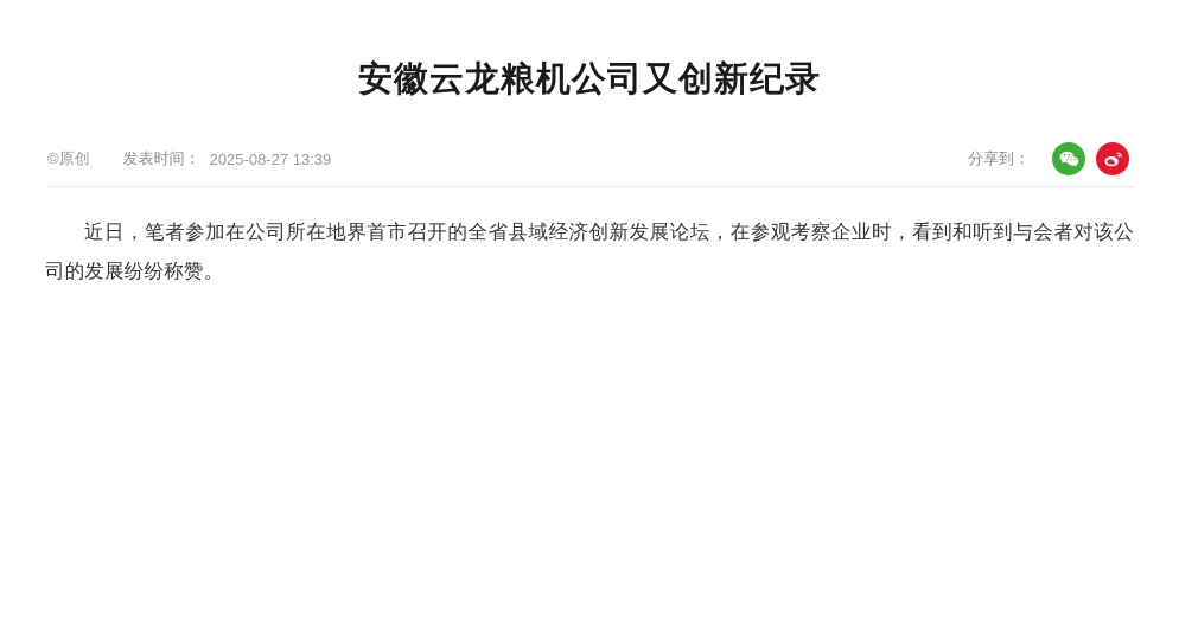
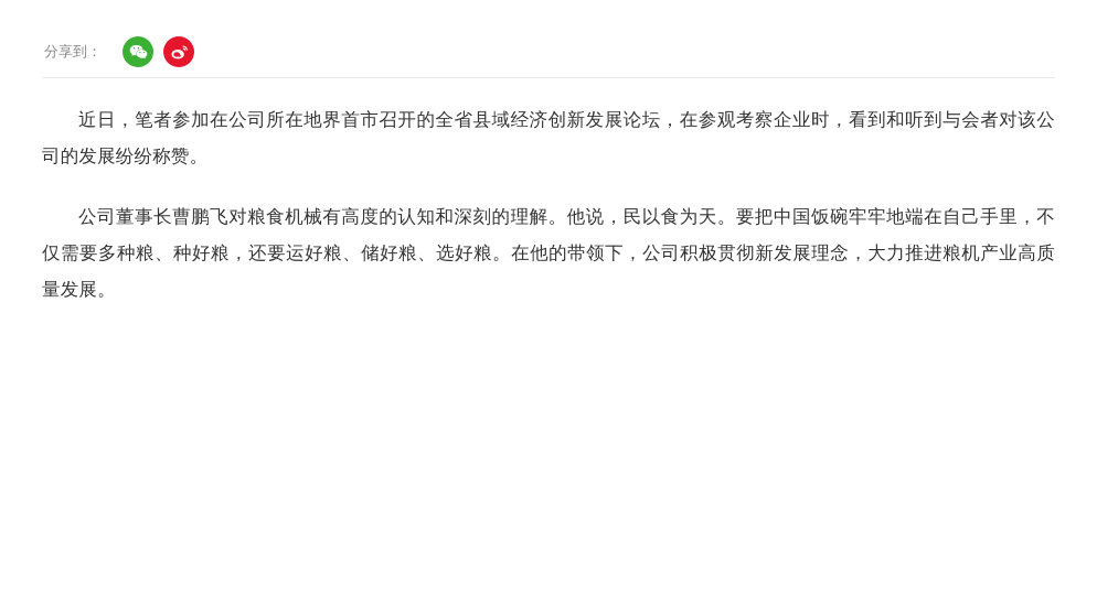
- 安徽云龙粮机公司又创新纪录
- ©原创
- 发表时间：
- 2025-08-27 13:39
  分享到：
  近日，笔者参加在公司所在地界首市召开的全省县域经济创新发展论坛，在参观考察企业时，看到和听到与会者对该公司的发展纷纷称赞。
+ 公司董事长曹鹏飞对粮食机械有高度的认知和深刻的理解。他说，民以食为天。要把中国饭碗牢牢地端在自己手里，不仅需要多种粮、种好粮，还要运好粮、储好粮、选好粮。在他的带领下，公司积极贯彻新发展理念，大力推进粮机产业高质量发展。
